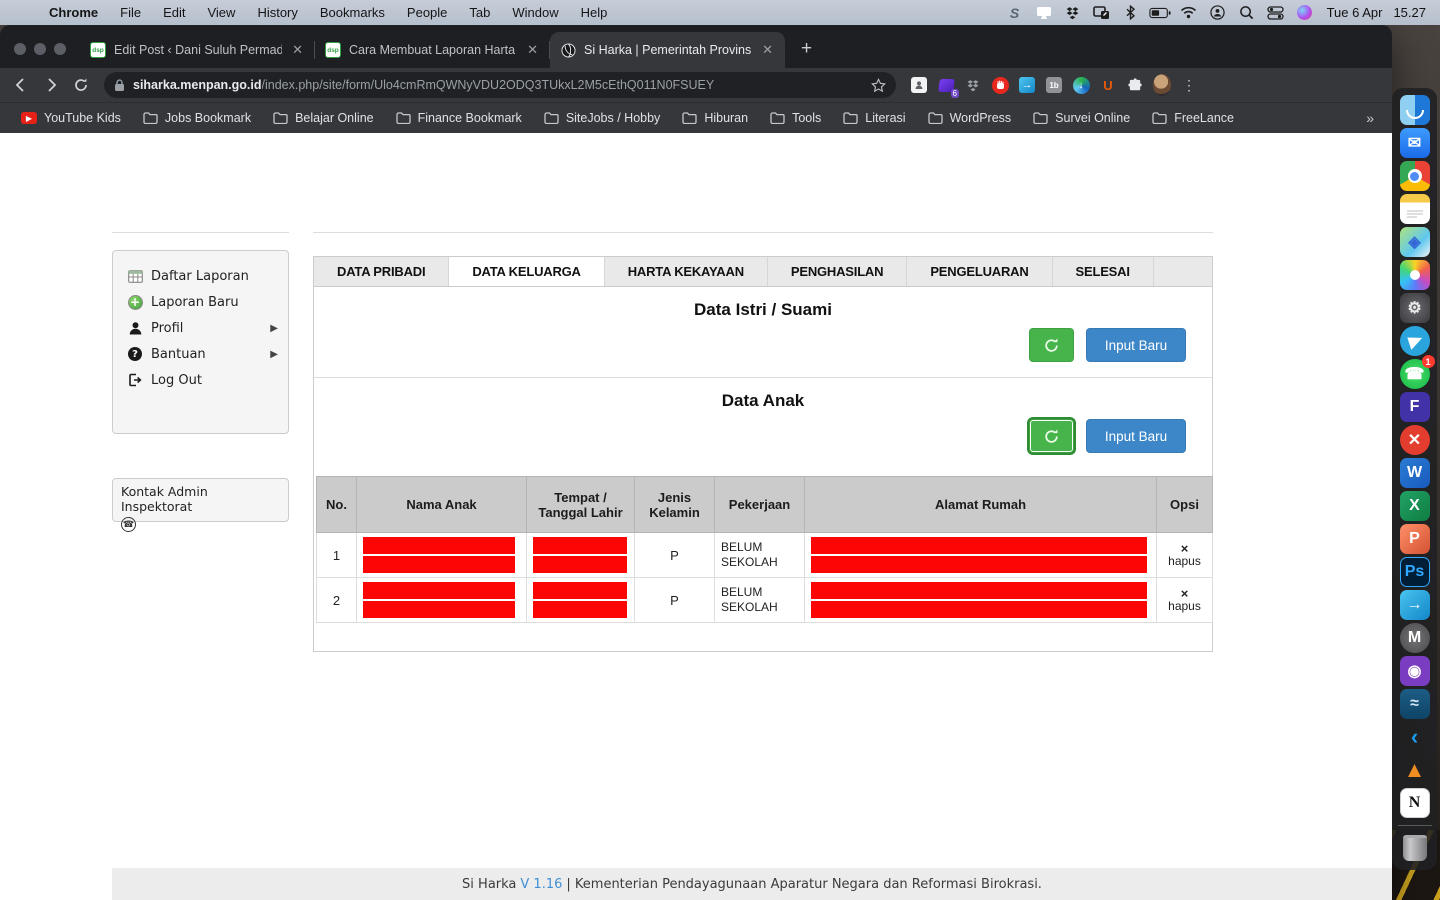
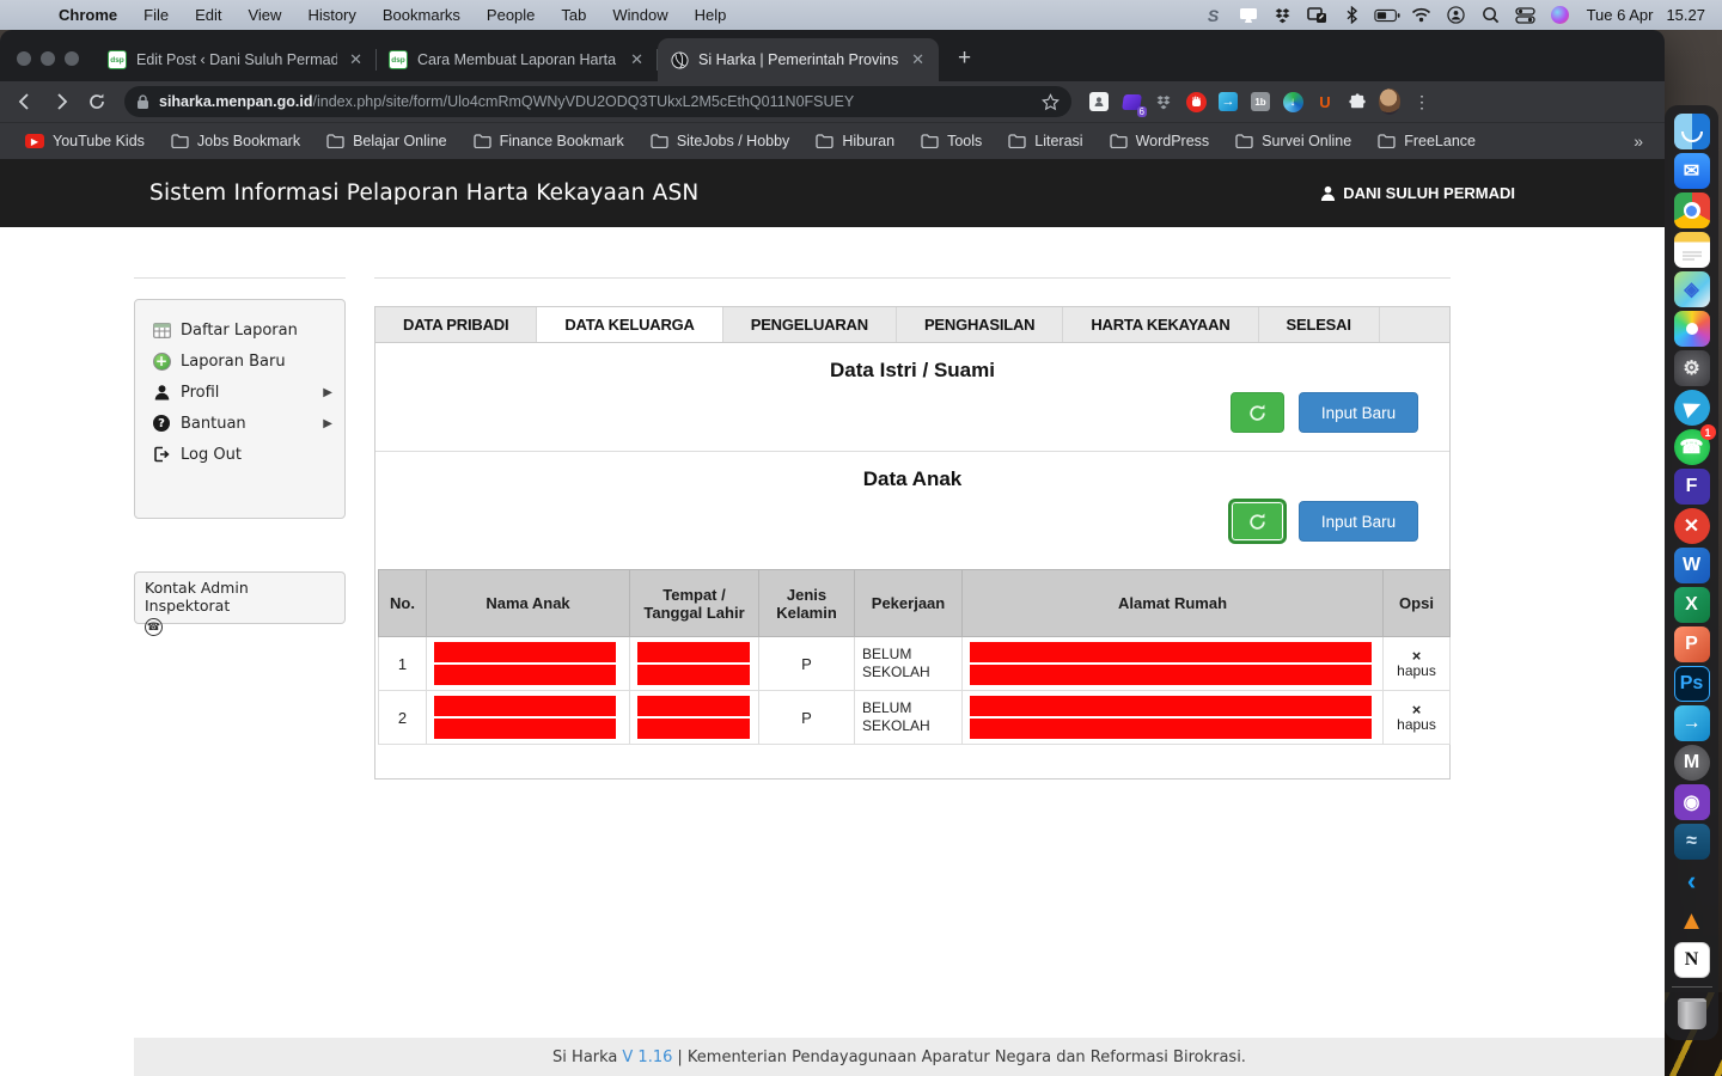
  Chrome
  File
  Edit
  View
  History
  Bookmarks
  People
  Tab
  Window
  Help
  S
  Tue 6 Apr
  15.27
  Edit Post ‹ Dani Suluh Permad
  ✕
  Cara Membuat Laporan Harta
  ✕
  Si Harka | Pemerintah Provins
  ✕
  +
  siharka.menpan.go.id
  /index.php/site/form/Ulo4cmRmQWNyVDU2ODQ3TUkxL2M5cEthQ011N0FSUEY
  6
  →
  1b
  ↓
  U
  ⋮
  ▶
  YouTube Kids
  Jobs Bookmark
  Belajar Online
  Finance Bookmark
  SiteJobs / Hobby
  Hiburan
  Tools
  Literasi
  WordPress
  Survei Online
  FreeLance
  »
+ Sistem Informasi Pelaporan Harta Kekayaan ASN
+ DANI SULUH PERMADI
  Daftar Laporan
  +
  Laporan Baru
  Profil
  ▶
  ?
  Bantuan
  ▶
  Log Out
  Kontak Admin Inspektorat
  ☎
  DATA PRIBADI
  DATA KELUARGA
- HARTA KEKAYAAN
+ PENGELUARAN
  PENGHASILAN
- PENGELUARAN
+ HARTA KEKAYAAN
  SELESAI
  Data Istri / Suami
  Input Baru
  Data Anak
  Input Baru
  No.	Nama Anak	Tempat / Tanggal Lahir	Jenis Kelamin	Pekerjaan	Alamat Rumah	Opsi
  1			P	BELUMSEKOLAH		×hapus
  2			P	BELUMSEKOLAH		×hapus
  Si Harka
  V 1.16
  | Kementerian Pendayagunaan Aparatur Negara dan Reformasi Birokrasi.
  ✉
  ◈
  ⚙
  ☎
  1
  F
  ✕
  W
  X
  P
  Ps
  →
  M
  ◉
  ≈
  ‹
  ▲
  N
